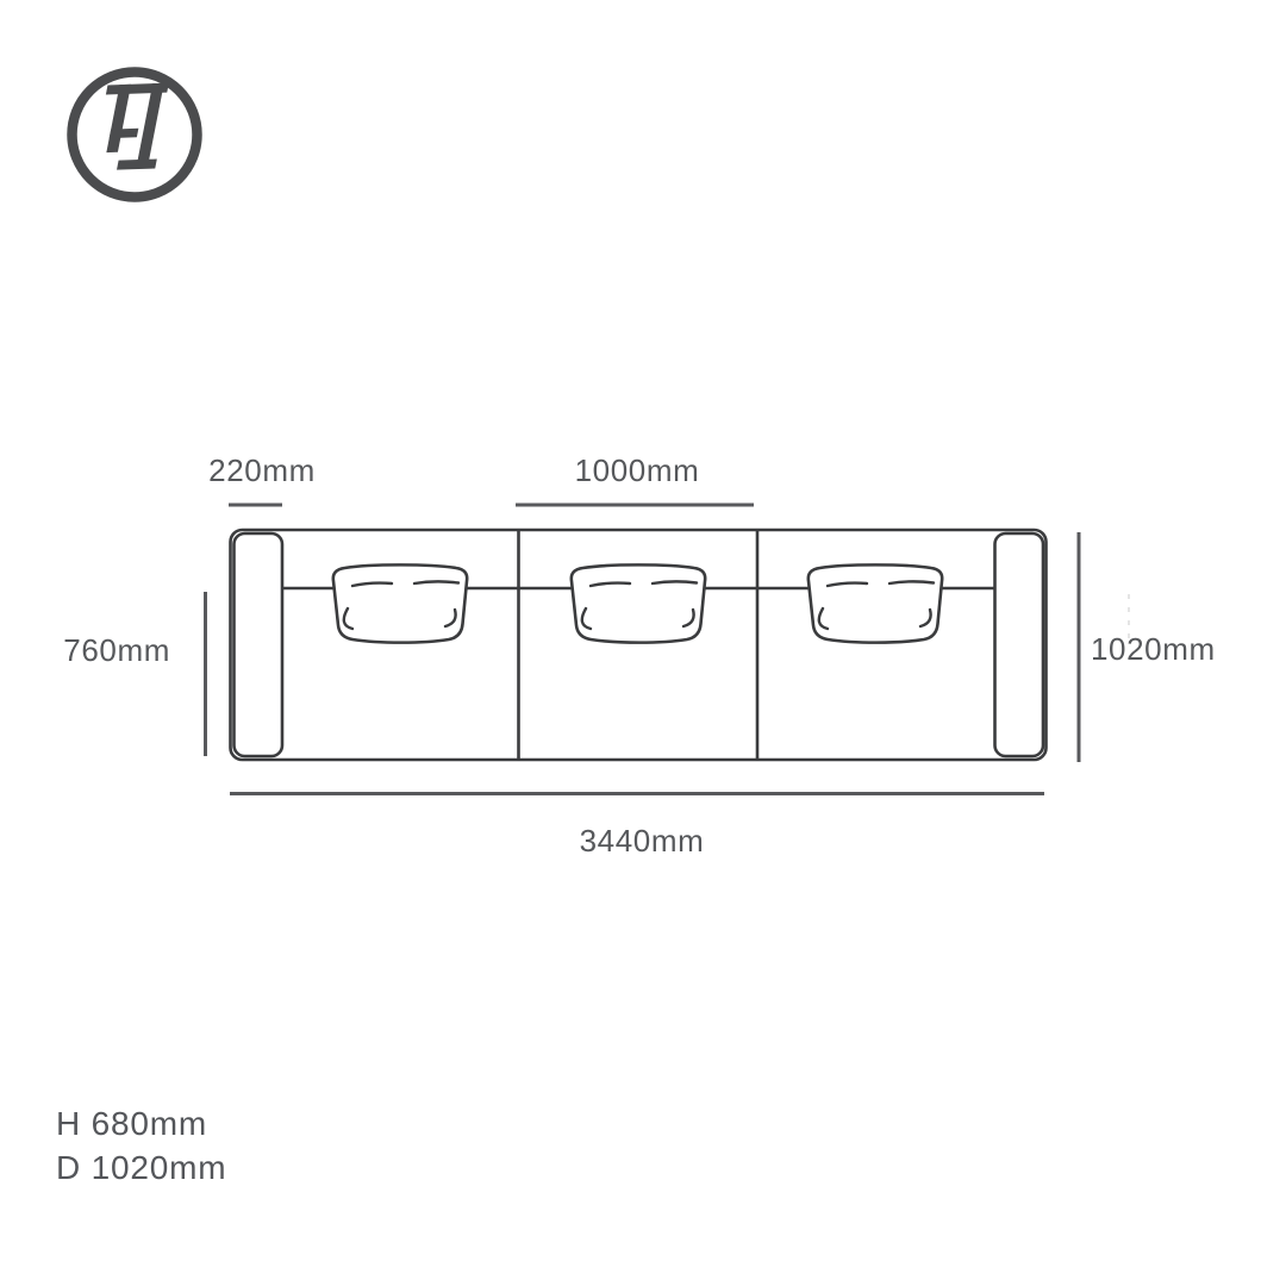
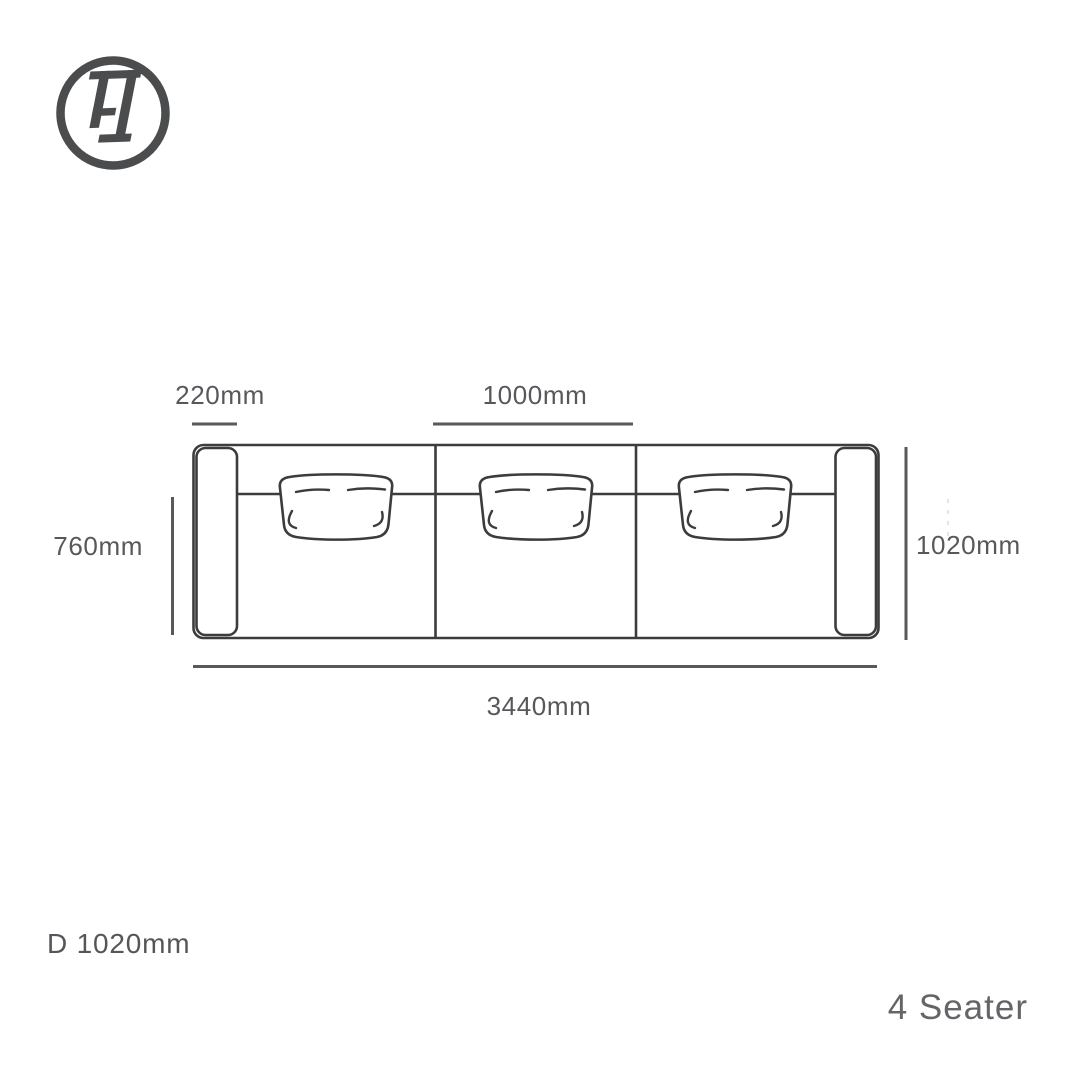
  220mm
  1000mm
  760mm
  1020mm
  3440mm
- H 680mm
  D 1020mm
+ 4 Seater
